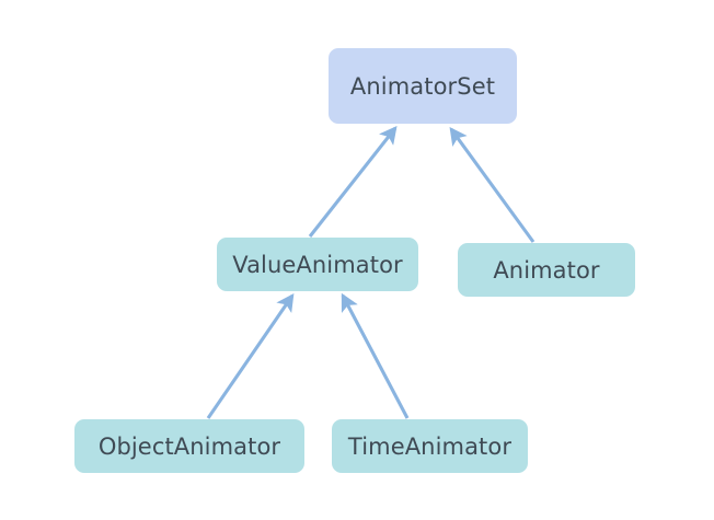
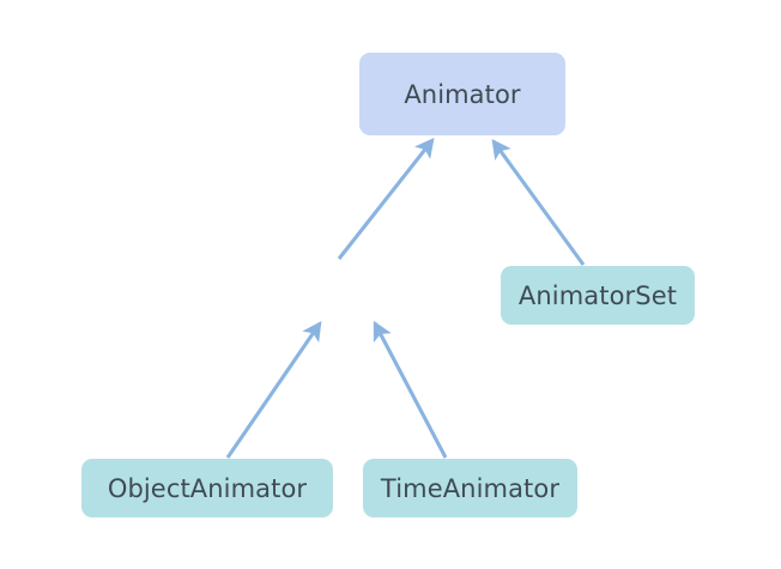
- AnimatorSet
+ Animator
- ValueAnimator
- Animator
+ AnimatorSet
  ObjectAnimator
  TimeAnimator
